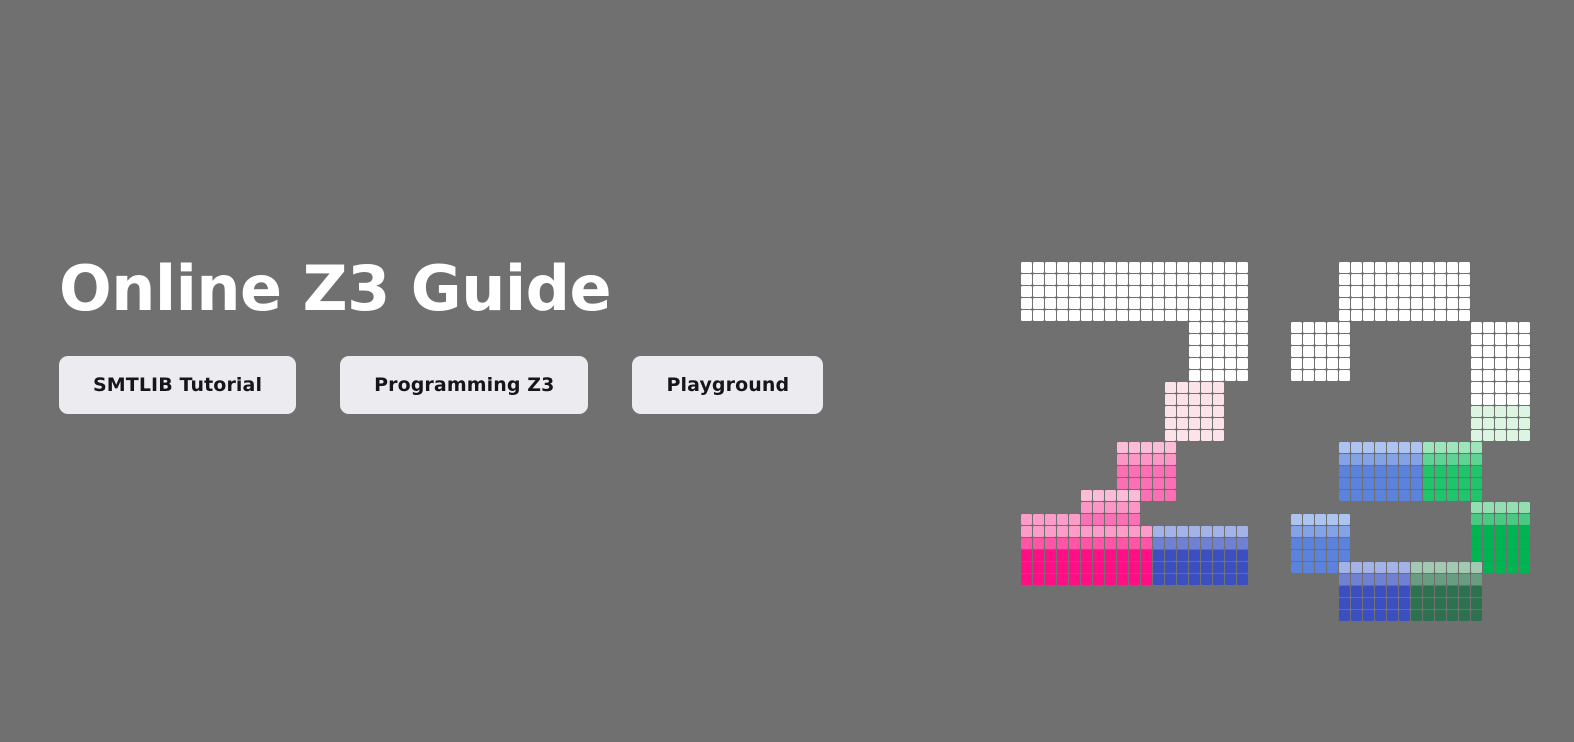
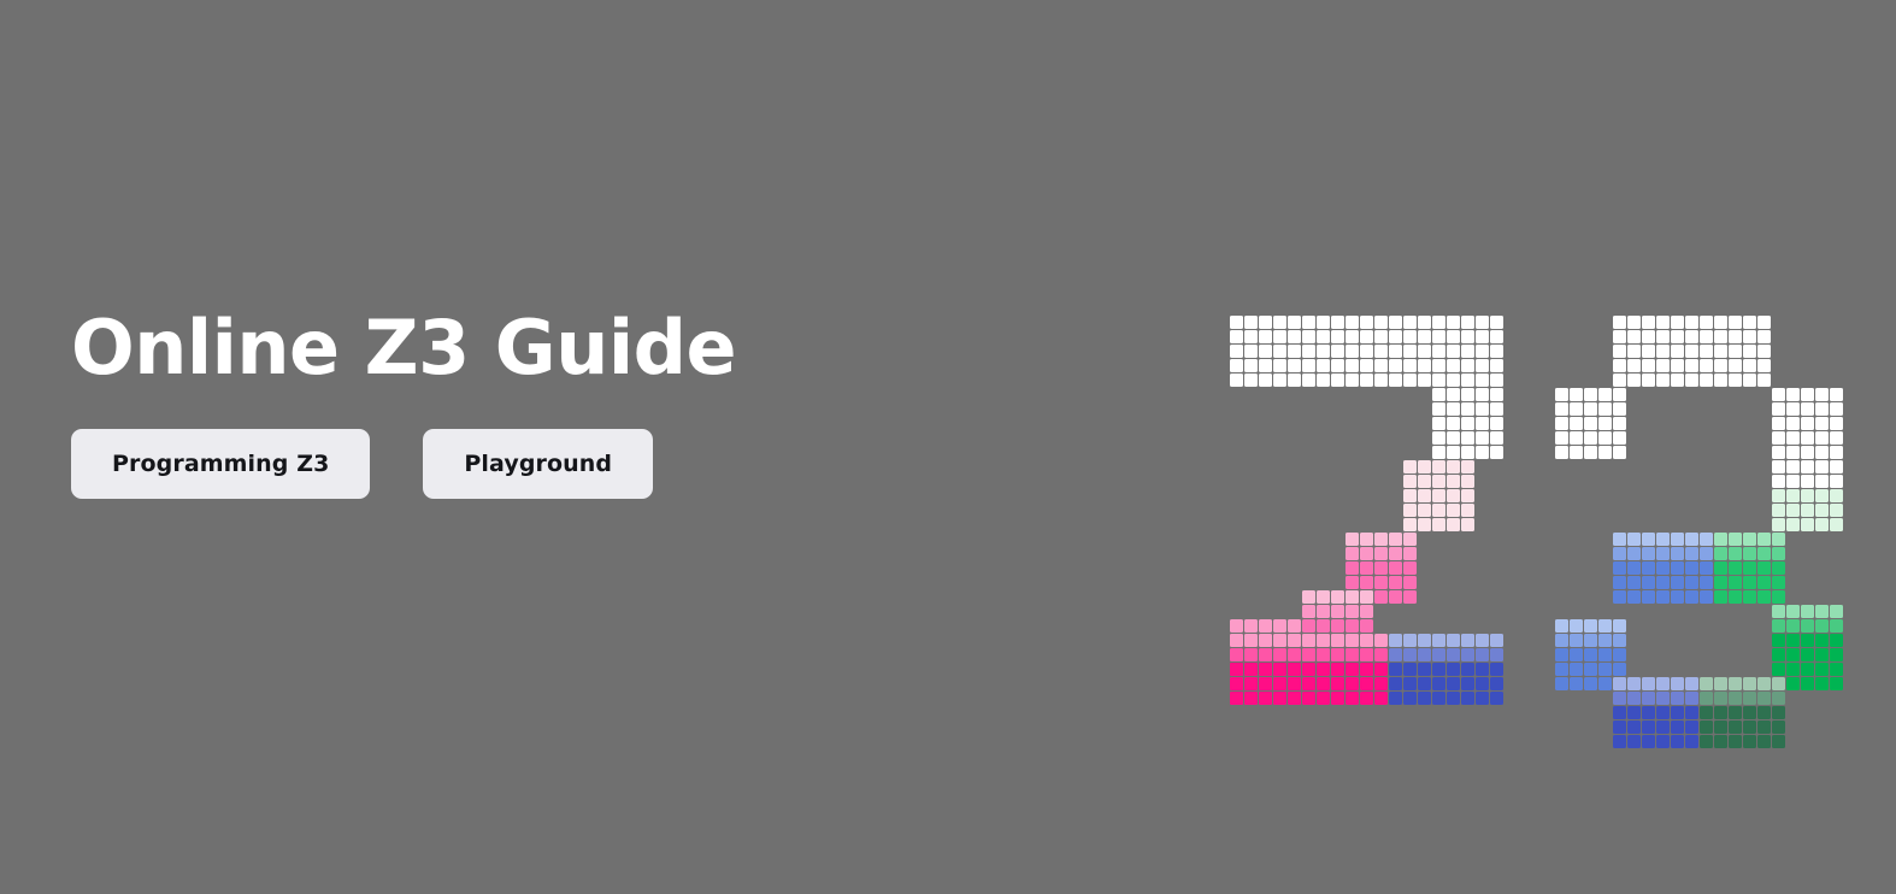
  Online Z3 Guide
- SMTLIB Tutorial
  Programming Z3
  Playground
